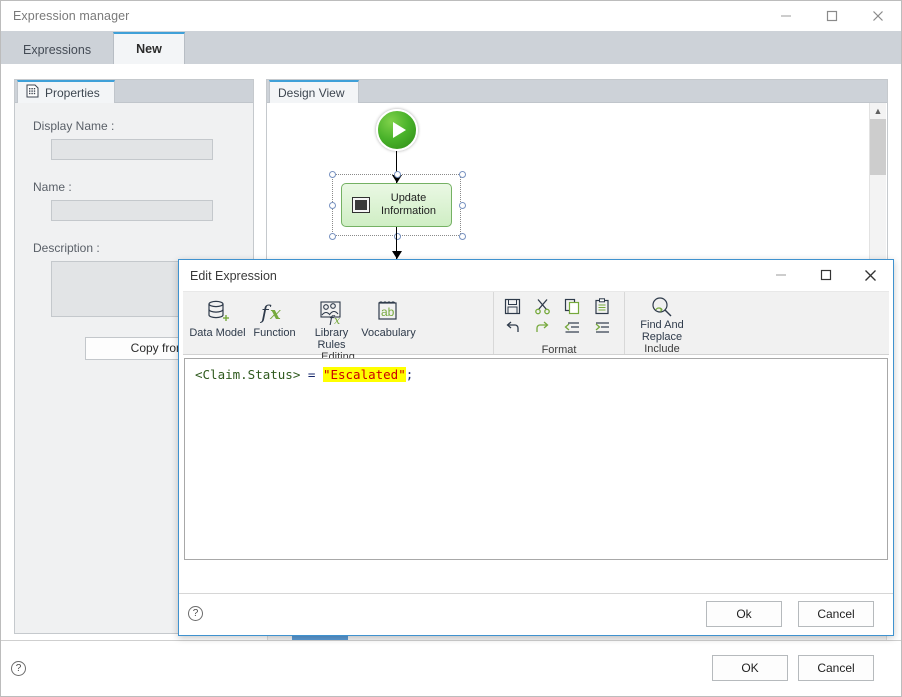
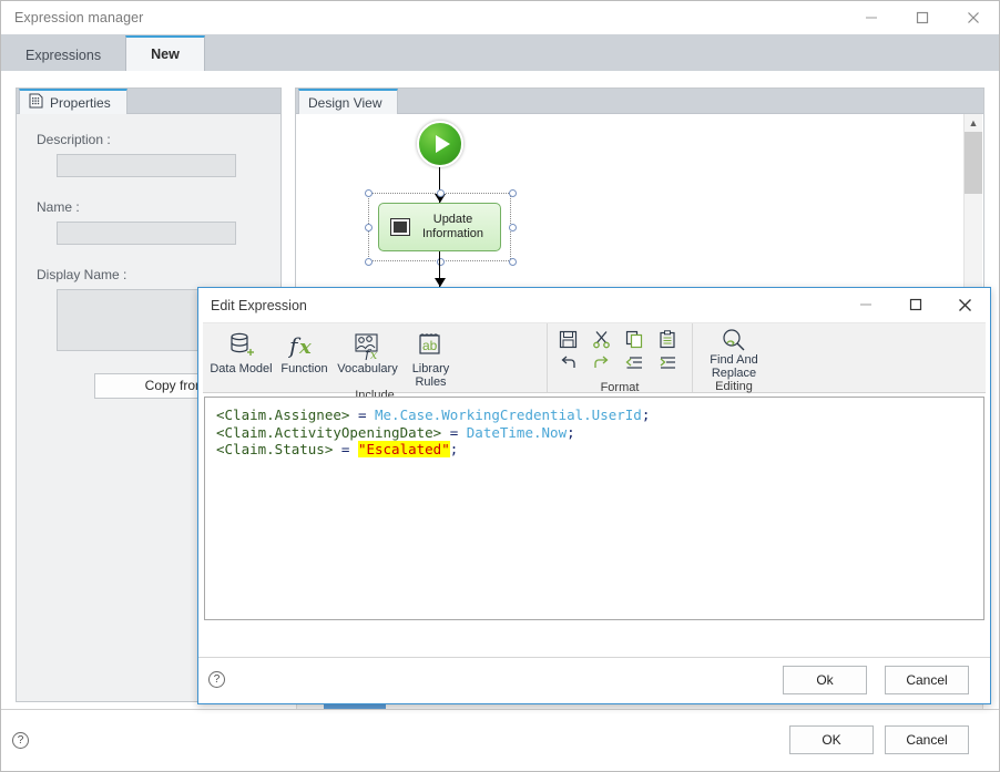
  Expression manager
  Expressions
  New
  Properties
- Display Name :
+ Description :
  Name :
- Description :
+ Display Name :
  Design View
  Update Information
  ▲
  ?
  OK
  Cancel
  Edit Expression
  Data Model
  f
  x
  Function
  f
  x
- Library Rules
+ Vocabulary
  ab
- Vocabulary
+ Library Rules
- Editing
+ Include
  Format
  Find And Replace
- Include
+ Editing
+ <Claim.Assignee> = Me.Case.WorkingCredential.UserId;
+ <Claim.ActivityOpeningDate> = DateTime.Now;
  <Claim.Status> = "Escalated";
  ?
  Ok
  Cancel
